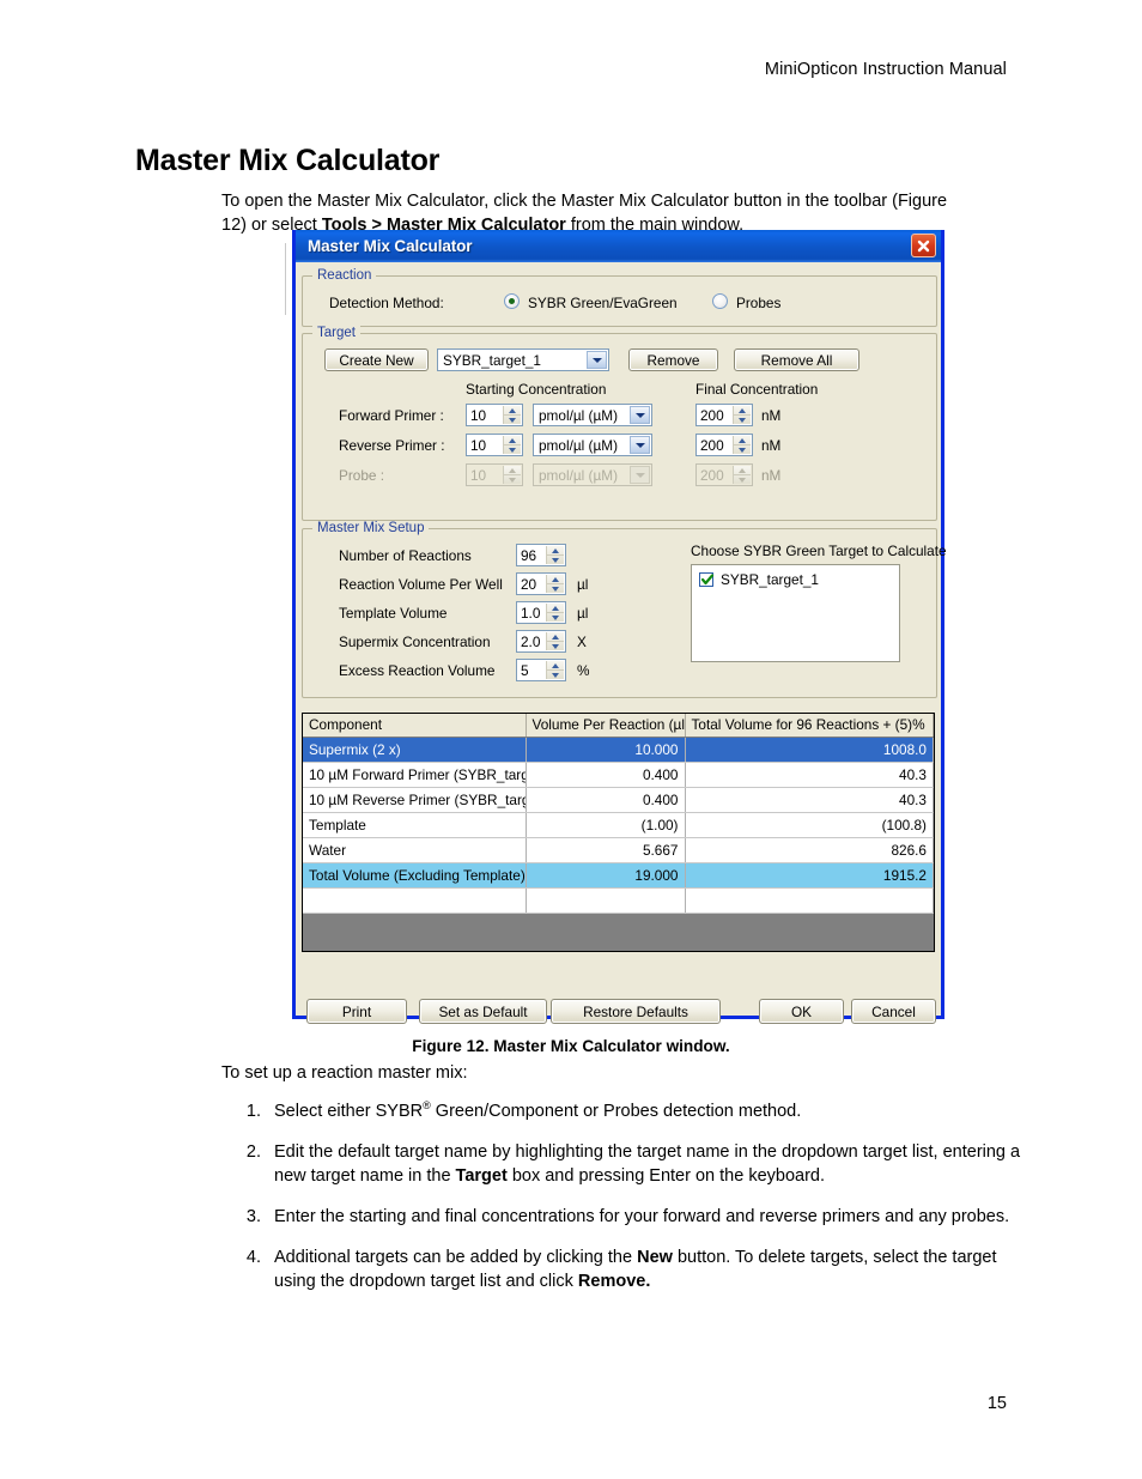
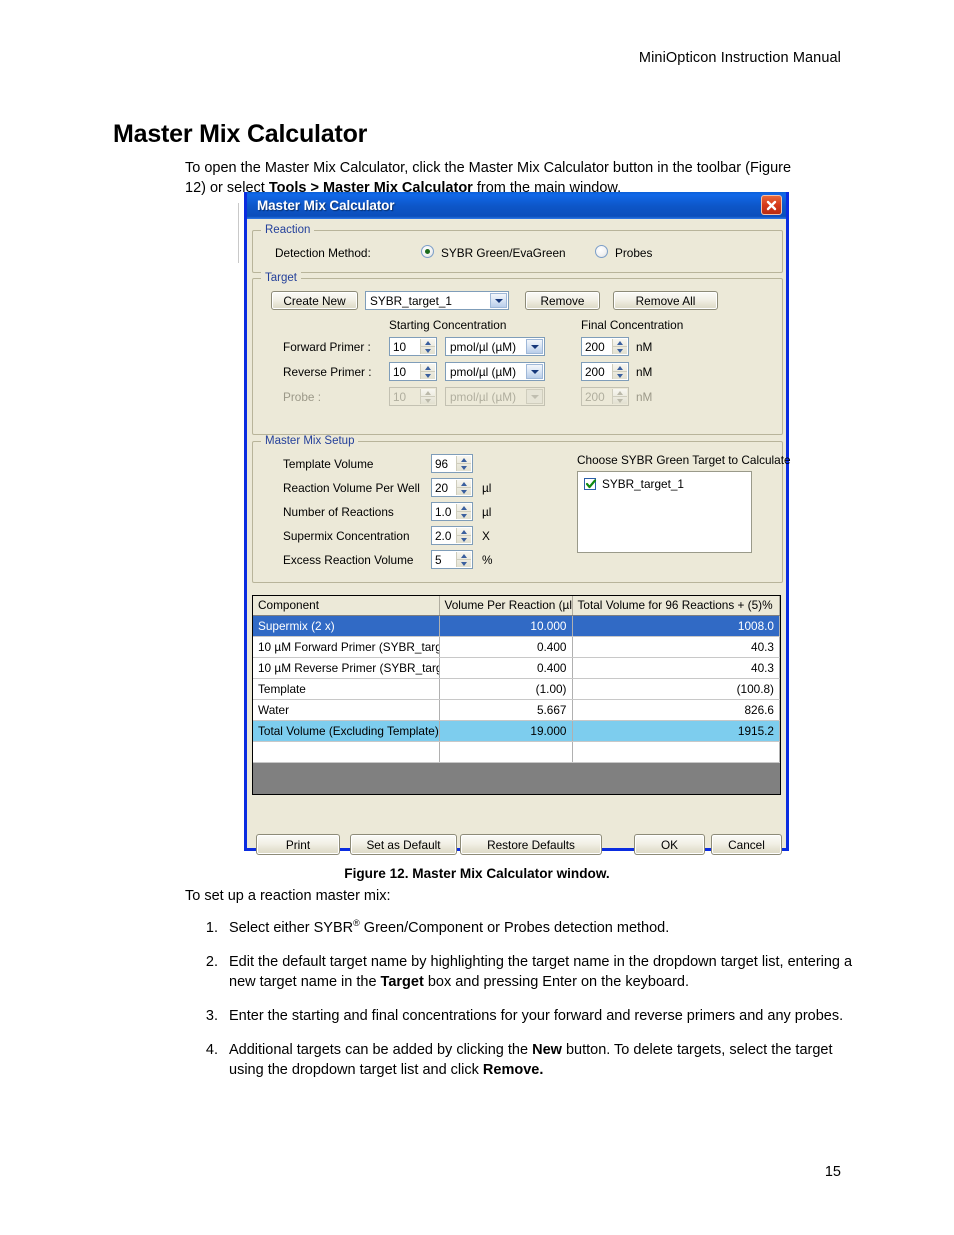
  MiniOpticon Instruction Manual
  Master Mix Calculator
  To open the Master Mix Calculator, click the Master Mix Calculator button in the toolbar (Figure 12) or select Tools > Master Mix Calculator from the main window.
  Master Mix Calculator
  Reaction
  Detection Method:
  SYBR Green/EvaGreen
  Probes
  Target
  Create New
  SYBR_target_1
  Remove
  Remove All
  Starting Concentration
  Final Concentration
  Forward Primer :
  10
  pmol/µl (µM)
  200
  nM
  Reverse Primer :
  10
  pmol/µl (µM)
  200
  nM
  Probe :
  10
  pmol/µl (µM)
  200
  nM
  Master Mix Setup
- Number of Reactions
+ Template Volume
  96
  Reaction Volume Per Well
  20
  µl
- Template Volume
+ Number of Reactions
  1.0
  µl
  Supermix Concentration
  2.0
  X
  Excess Reaction Volume
  5
  %
  Choose SYBR Green Target to Calculate
  SYBR_target_1
  Component	Volume Per Reaction (µl	Total Volume for 96 Reactions + (5)%
  Supermix (2 x)	10.000	1008.0
  10 µM Forward Primer (SYBR_tar	0.400	40.3
  10 µM Reverse Primer (SYBR_tar	0.400	40.3
  Template	(1.00)	(100.8)
  Water	5.667	826.6
  Total Volume (Excluding Template)	19.000	1915.2
  Print
  Set as Default
  Restore Defaults
  OK
  Cancel
  Figure 12. Master Mix Calculator window.
  To set up a reaction master mix:
  Select either SYBR® Green/Component or Probes detection method.
  Edit the default target name by highlighting the target name in the dropdown target list, entering a new target name in the Target box and pressing Enter on the keyboard.
  Enter the starting and final concentrations for your forward and reverse primers and any probes.
  Additional targets can be added by clicking the New button. To delete targets, select the target using the dropdown target list and click Remove.
  15
